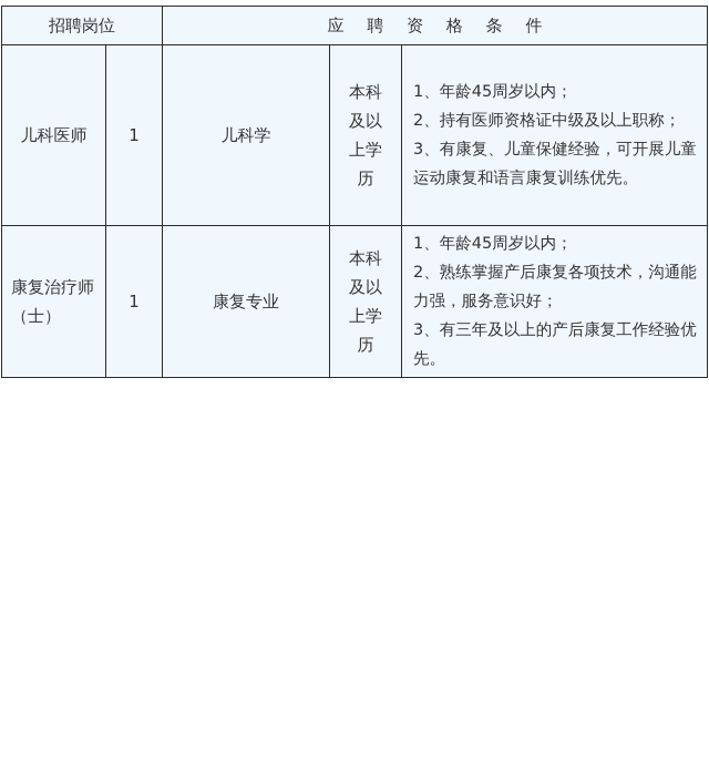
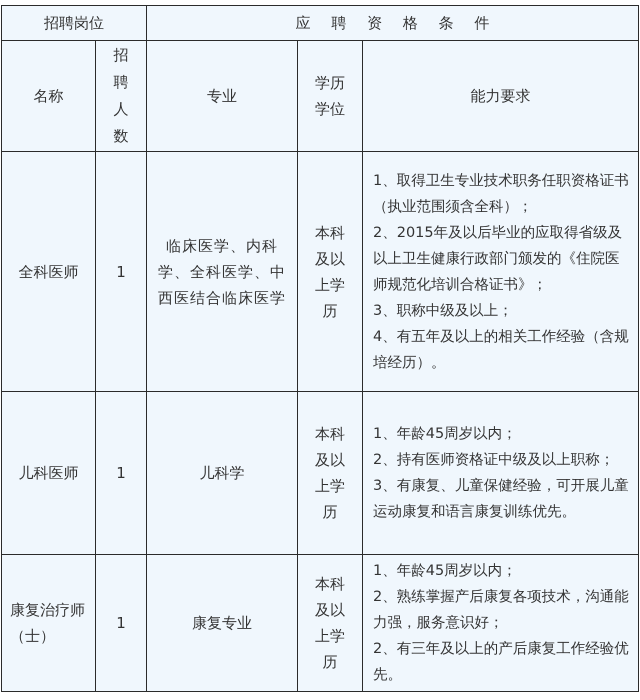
  招聘岗位	应 聘 资 格 条 件
+ 名称	招 聘 人 数	专业	学历 学位	能力要求
+ 全科医师	1	临床医学、内科学、全科医学、中西医结合临床医学	本科及以上学历	1、取得卫生专业技术职务任职资格证书（执业范围须含全科）； 2、2015年及以后毕业的应取得省级及以上卫生健康行政部门颁发的《住院医师规范化培训合格证书》； 3、职称中级及以上； 4、有五年及以上的相关工作经验（含规培经历）。
  儿科医师	1	儿科学	本科及以上学历	1、年龄45周岁以内； 2、持有医师资格证中级及以上职称； 3、有康复、儿童保健经验，可开展儿童运动康复和语言康复训练优先。
- 康复治疗师（士）	1	康复专业	本科及以上学历	1、年龄45周岁以内； 2、熟练掌握产后康复各项技术，沟通能力强，服务意识好； 3、有三年及以上的产后康复工作经验优先。
+ 康复治疗师（士）	1	康复专业	本科及以上学历	1、年龄45周岁以内； 2、熟练掌握产后康复各项技术，沟通能力强，服务意识好； 2、有三年及以上的产后康复工作经验优先。
